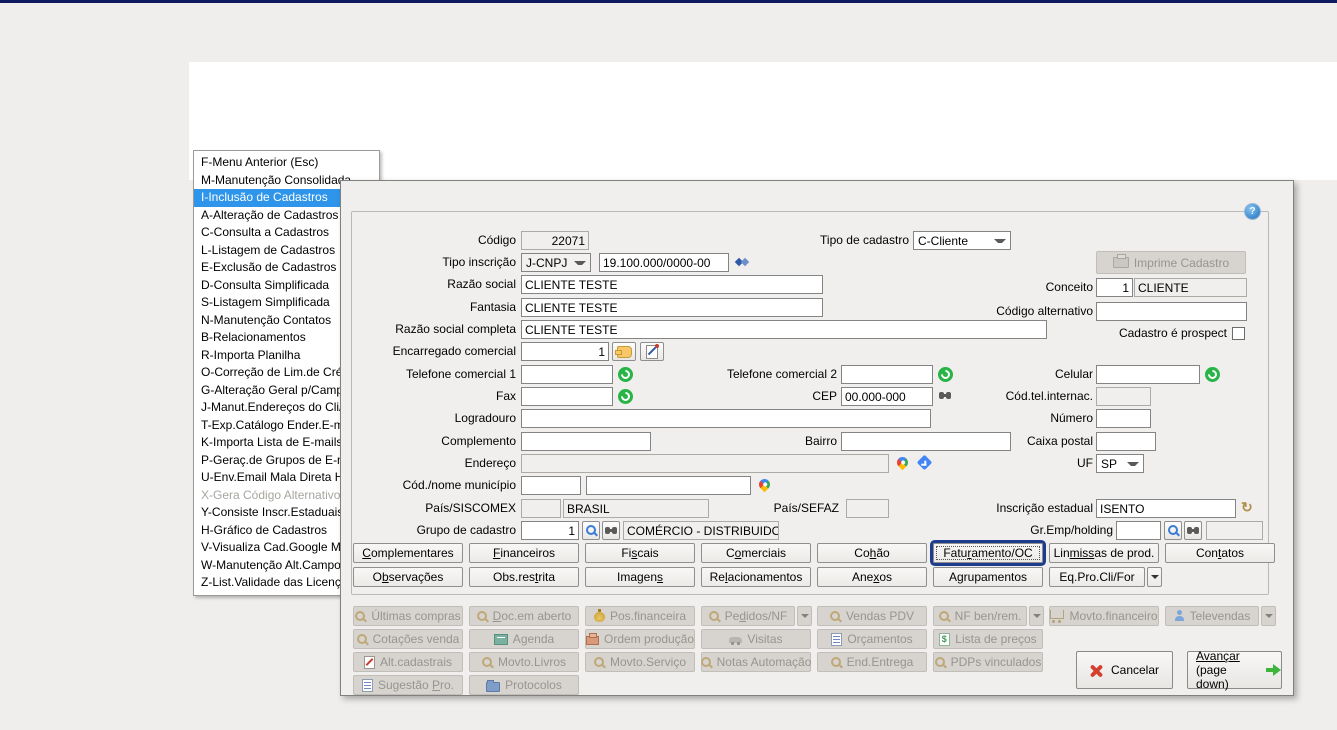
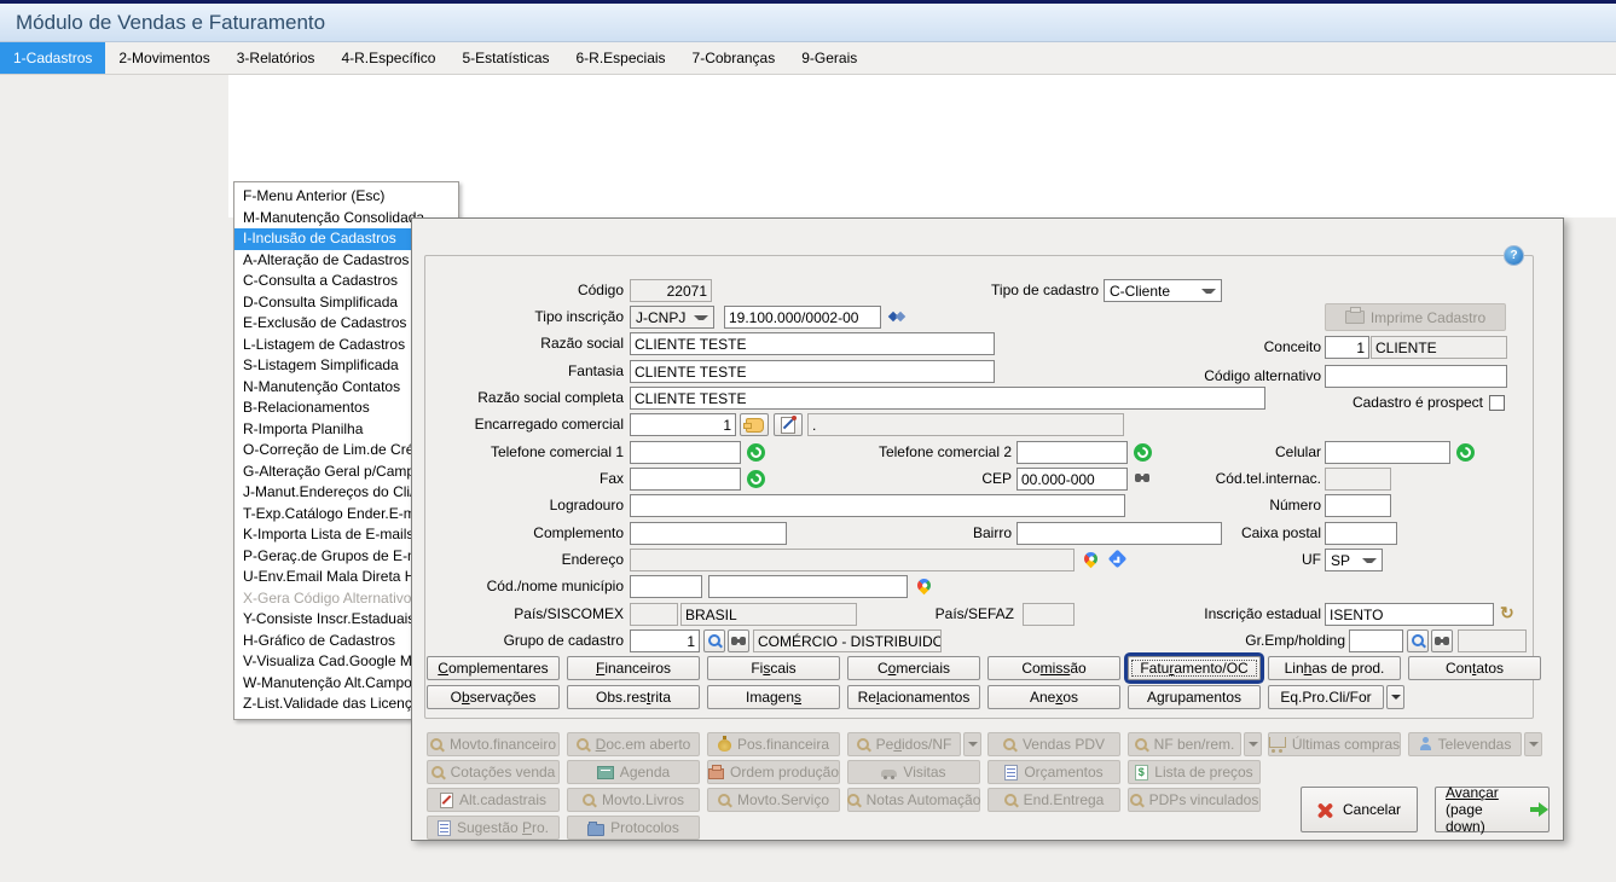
+ Módulo de Vendas e Faturamento
+ 1-Cadastros
+ 2-Movimentos
+ 3-Relatórios
+ 4-R.Específico
+ 5-Estatísticas
+ 6-R.Especiais
+ 7-Cobranças
+ 9-Gerais
  F-Menu Anterior (Esc)
  M-Manutenção Consolida
  I-Inclusão de Cadastros
  A-Alteração de Cadastros
  C-Consulta a Cadastros
- L-Listagem de Cadastros
+ D-Consulta Simplificada
  E-Exclusão de Cadastros
- D-Consulta Simplificada
+ L-Listagem de Cadastros
  S-Listagem Simplificada
  N-Manutenção Contatos
  B-Relacionamentos
  R-Importa Planilha
  O-Correção de Lim.de Cr
  G-Alteração Geral p/Cam
  J-Manut.Endereços do Cli
  T-Exp.Catálogo Ender.E-m
  K-Importa Lista de E-mail
  P-Geraç.de Grupos de E-
  U-Env.Email Mala Direta
  X-Gera Código Alternativo
  Y-Consiste Inscr.Estaduai
  H-Gráfico de Cadastros
  V-Visualiza Cad.Google M
  W-Manutenção Alt.Campo
  Z-List.Validade das Licenç
  Código
  22071
  Tipo de cadastro
  C-Cliente
  Tipo inscrição
  J-CNPJ
- 19.100.000/0000-00
+ 19.100.000/0002-00
  Imprime Cadastro
  Razão social
  CLIENTE TESTE
  Conceito
  1
  CLIENTE
  Fantasia
  CLIENTE TESTE
  Código alternativo
  Razão social completa
  CLIENTE TESTE
  Cadastro é prospect
  Encarregado comercial
  1
+ .
  Telefone comercial 1
  Telefone comercial 2
  Celular
  Fax
  CEP
  00.000-000
  Cód.tel.internac.
  Logradouro
  Número
  Complemento
  Bairro
  Caixa postal
  Endereço
  UF
  SP
  Cód./nome município
  País/SISCOMEX
  BRASIL
  País/SEFAZ
  Inscrição estadual
  ISENTO
  Grupo de cadastro
  1
  COMÉRCIO - DISTRIBUIDO
  Gr.Emp/holding
  Complementares
  Financeiros
  Fiscais
  Comerciais
- Cohão
+ Comissão
  Faturamento/OC
- Linmissas de prod.
+ Linhas de prod.
  Contatos
  Observações
  Obs.restrita
  Imagens
  Relacionamentos
  Anexos
  Agrupamentos
  Eq.Pro.Cli/For
- Últimas compras
+ Movto.financeiro
  Doc.em aberto
  Pos.financeira
  Pedidos/NF
  Vendas PDV
  NF ben/rem.
- Movto.financeiro
+ Últimas compras
  Televendas
  Cotações venda
  Agenda
  Ordem produção
  Visitas
  Orçamentos
  Lista de preços
  Alt.cadastrais
  Movto.Livros
  Movto.Serviço
  Notas Automação
  End.Entrega
  PDPs vinculados
  Sugestão Pro.
  Protocolos
  Cancelar
  Avançar
  (page down)
